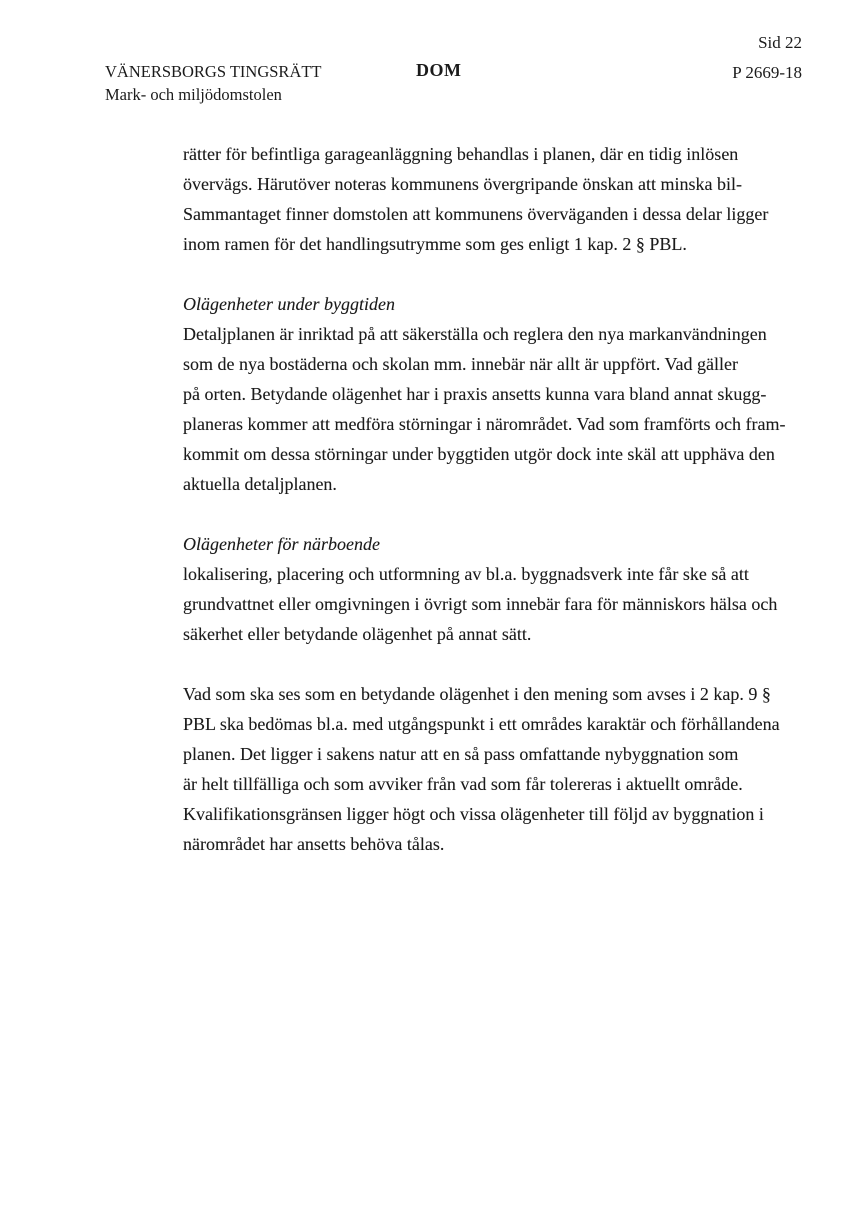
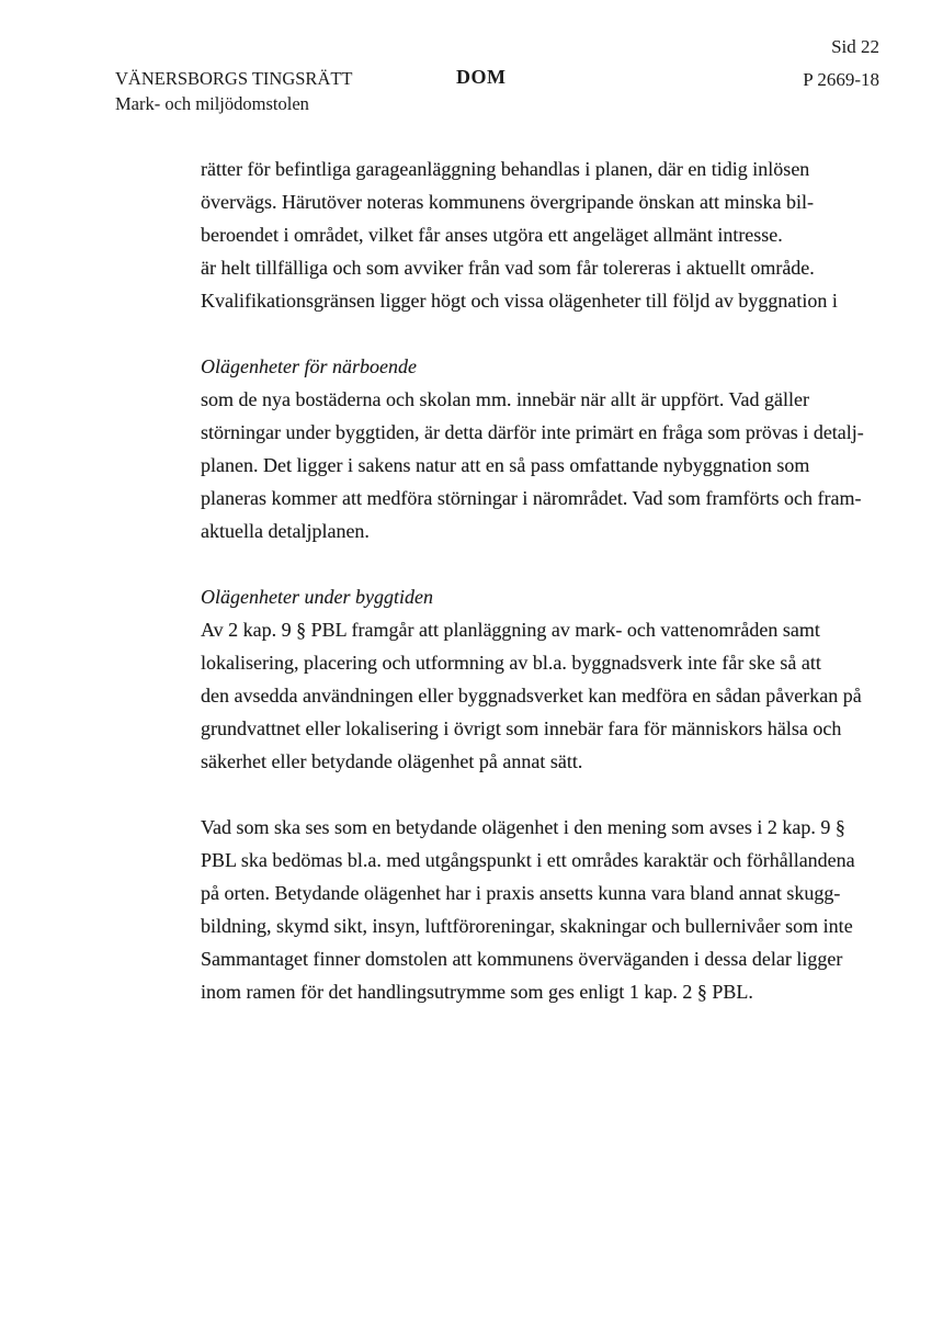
  Sid 22
  P 2669-18
  VÄNERSBORGS TINGSRÄTT
  Mark- och miljödomstolen
  DOM
  rätter för befintliga garageanläggning behandlas i planen, där en tidig inlösen
  övervägs. Härutöver noteras kommunens övergripande önskan att minska bil-
+ beroendet i området, vilket får anses utgöra ett angeläget allmänt intresse.
- Sammantaget finner domstolen att kommunens överväganden i dessa delar ligger
+ är helt tillfälliga och som avviker från vad som får tolereras i aktuellt område.
- inom ramen för det handlingsutrymme som ges enligt 1 kap. 2 § PBL.
+ Kvalifikationsgränsen ligger högt och vissa olägenheter till följd av byggnation i
- Olägenheter under byggtiden
+ Olägenheter för närboende
- Detaljplanen är inriktad på att säkerställa och reglera den nya markanvändningen
  som de nya bostäderna och skolan mm. innebär när allt är uppfört. Vad gäller
+ störningar under byggtiden, är detta därför inte primärt en fråga som prövas i detalj-
- på orten. Betydande olägenhet har i praxis ansetts kunna vara bland annat skugg-
+ planen. Det ligger i sakens natur att en så pass omfattande nybyggnation som
  planeras kommer att medföra störningar i närområdet. Vad som framförts och fram-
- kommit om dessa störningar under byggtiden utgör dock inte skäl att upphäva den
  aktuella detaljplanen.
- Olägenheter för närboende
+ Olägenheter under byggtiden
+ Av 2 kap. 9 § PBL framgår att planläggning av mark- och vattenområden samt
  lokalisering, placering och utformning av bl.a. byggnadsverk inte får ske så att
+ den avsedda användningen eller byggnadsverket kan medföra en sådan påverkan på
- grundvattnet eller omgivningen i övrigt som innebär fara för människors hälsa och
+ grundvattnet eller lokalisering i övrigt som innebär fara för människors hälsa och
  säkerhet eller betydande olägenhet på annat sätt.
  Vad som ska ses som en betydande olägenhet i den mening som avses i 2 kap. 9 §
  PBL ska bedömas bl.a. med utgångspunkt i ett områdes karaktär och förhållandena
- planen. Det ligger i sakens natur att en så pass omfattande nybyggnation som
+ på orten. Betydande olägenhet har i praxis ansetts kunna vara bland annat skugg-
+ bildning, skymd sikt, insyn, luftföroreningar, skakningar och bullernivåer som inte
- är helt tillfälliga och som avviker från vad som får tolereras i aktuellt område.
+ Sammantaget finner domstolen att kommunens överväganden i dessa delar ligger
- Kvalifikationsgränsen ligger högt och vissa olägenheter till följd av byggnation i
+ inom ramen för det handlingsutrymme som ges enligt 1 kap. 2 § PBL.
- närområdet har ansetts behöva tålas.
